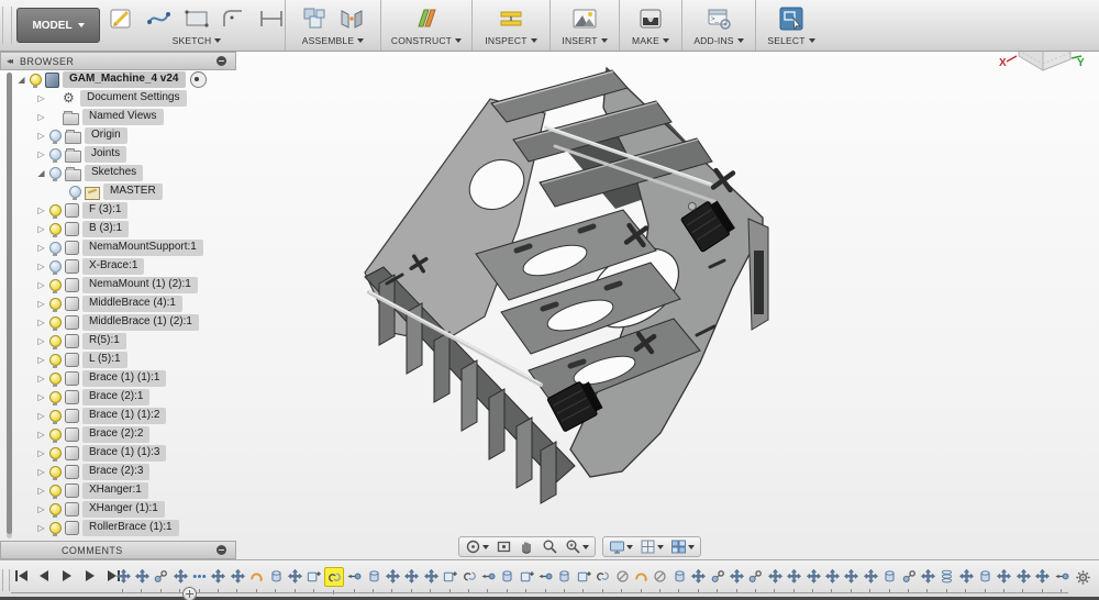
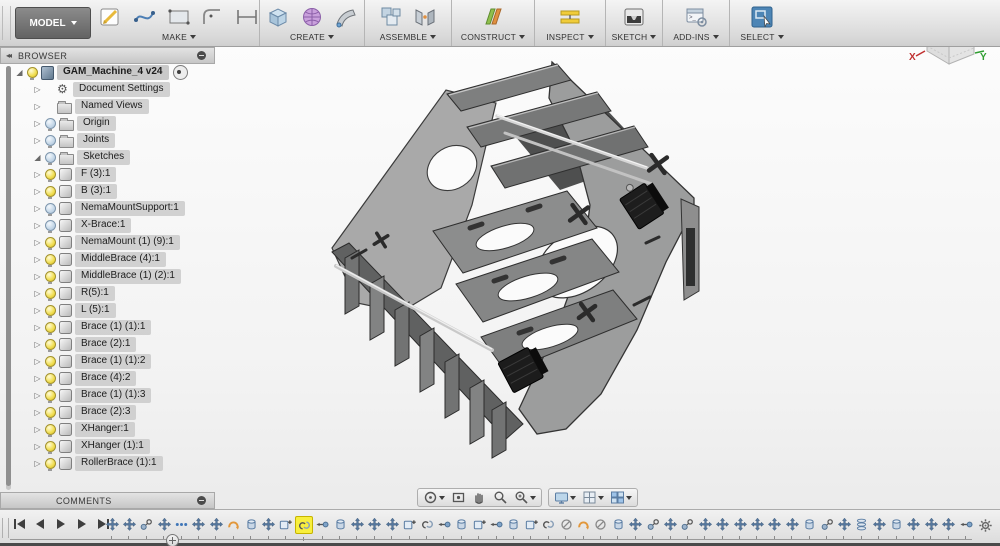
  X
  Y
  MODEL
- SKETCH
+ MAKE
+ CREATE
  ASSEMBLE
  CONSTRUCT
  INSPECT
- INSERT
- MAKE
+ SKETCH
  ADD-INS
  SELECT
  ◂◂
  BROWSER
  ◢
  GAM_Machine_4 v24
  ▷
  ⚙
  Document Settings
  ▷
  Named Views
  ▷
  Origin
  ▷
  Joints
  ◢
  Sketches
- MASTER
  ▷
  F (3):1
  ▷
  B (3):1
  ▷
  NemaMountSupport:1
  ▷
  X-Brace:1
  ▷
- NemaMount (1) (2):1
+ NemaMount (1) (9):1
  ▷
  MiddleBrace (4):1
  ▷
  MiddleBrace (1) (2):1
  ▷
  R(5):1
  ▷
  L (5):1
  ▷
  Brace (1) (1):1
  ▷
  Brace (2):1
  ▷
  Brace (1) (1):2
  ▷
- Brace (2):2
+ Brace (4):2
  ▷
  Brace (1) (1):3
  ▷
  Brace (2):3
  ▷
  XHanger:1
  ▷
  XHanger (1):1
  ▷
  RollerBrace (1):1
  COMMENTS
